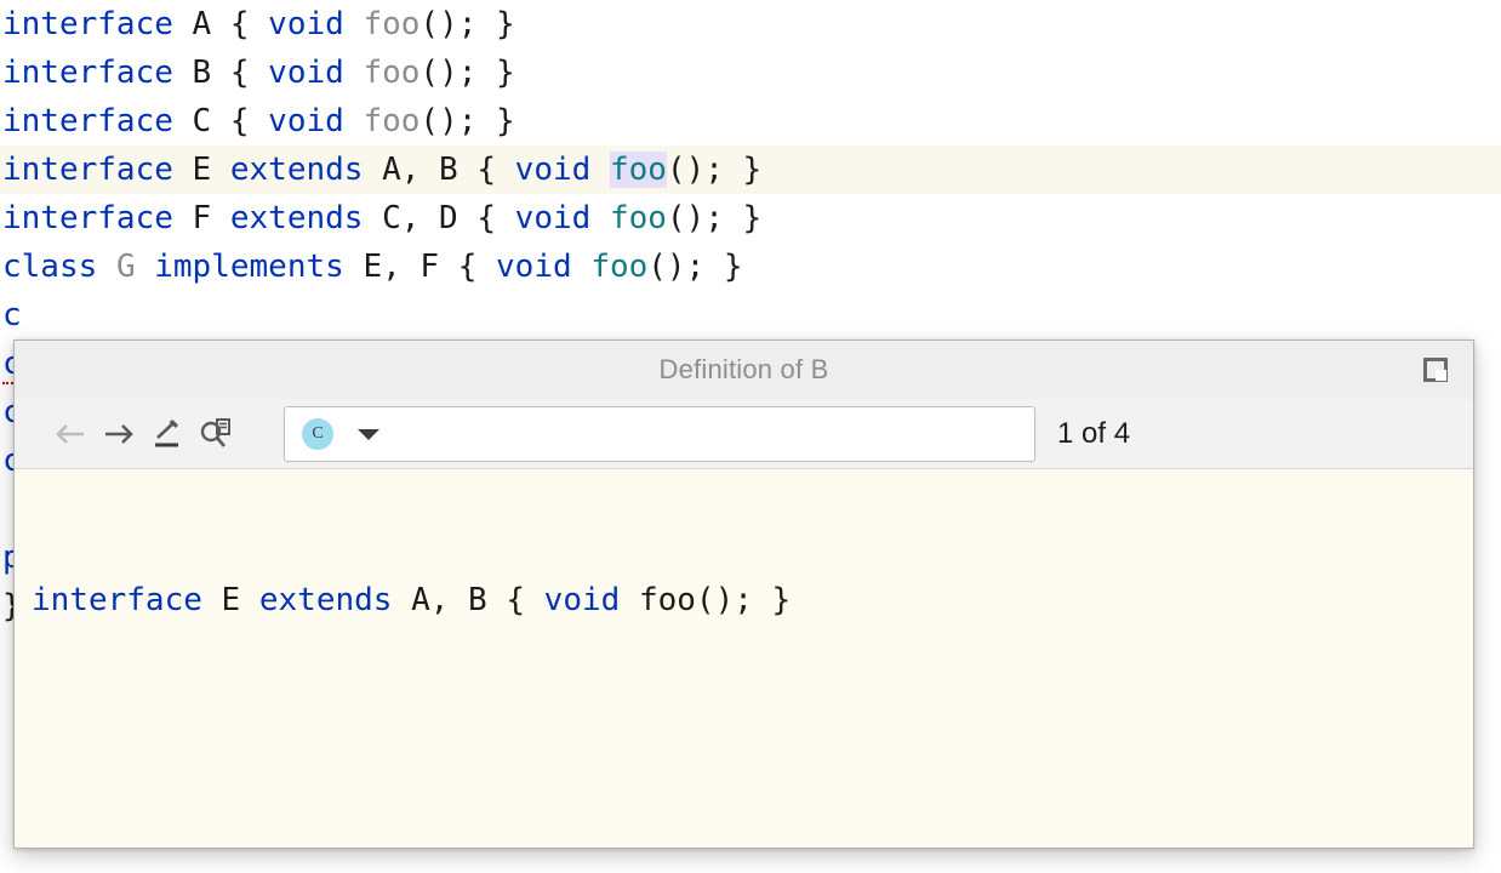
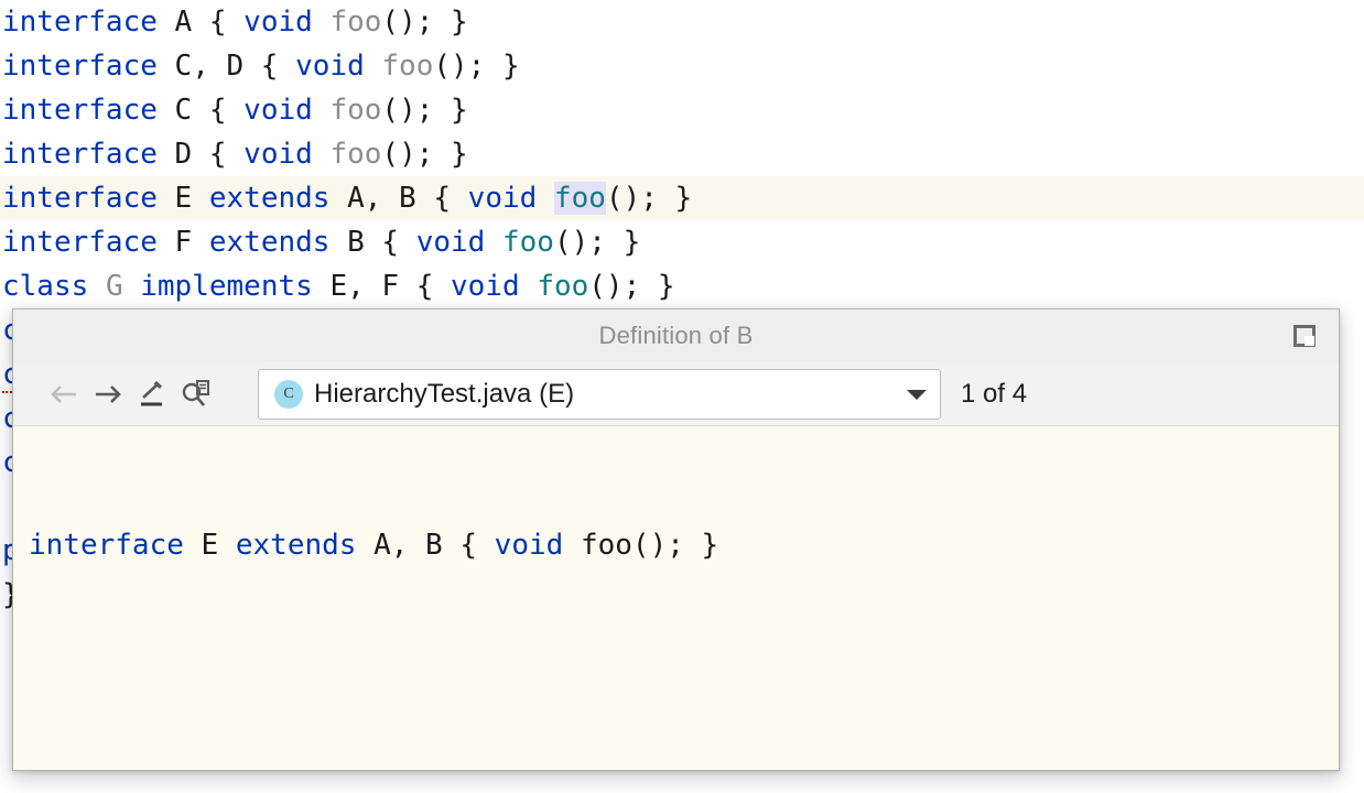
  interface A { void foo(); }
- interface B { void foo(); }
+ interface C, D { void foo(); }
  interface C { void foo(); }
+ interface D { void foo(); }
  interface E extends A, B { void foo(); }
- interface F extends C, D { void foo(); }
+ interface F extends B { void foo(); }
  class G implements E, F { void foo(); }
  c
  c
  c
  c
  p
  }
  Definition of B
  C
+ HierarchyTest.java (E)
  1 of 4
  interface E extends A, B { void foo(); }
